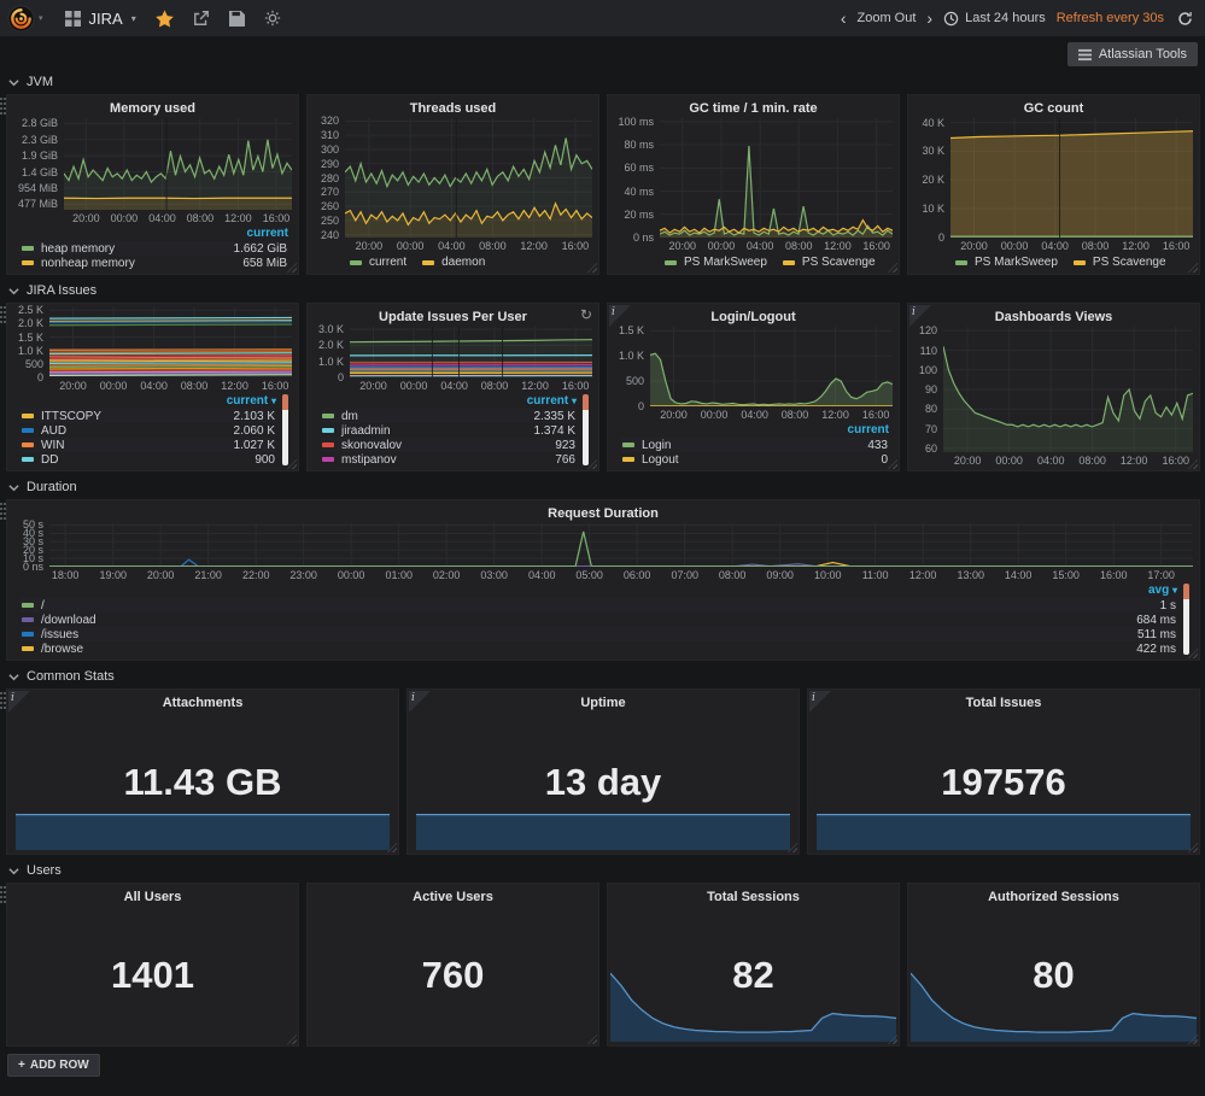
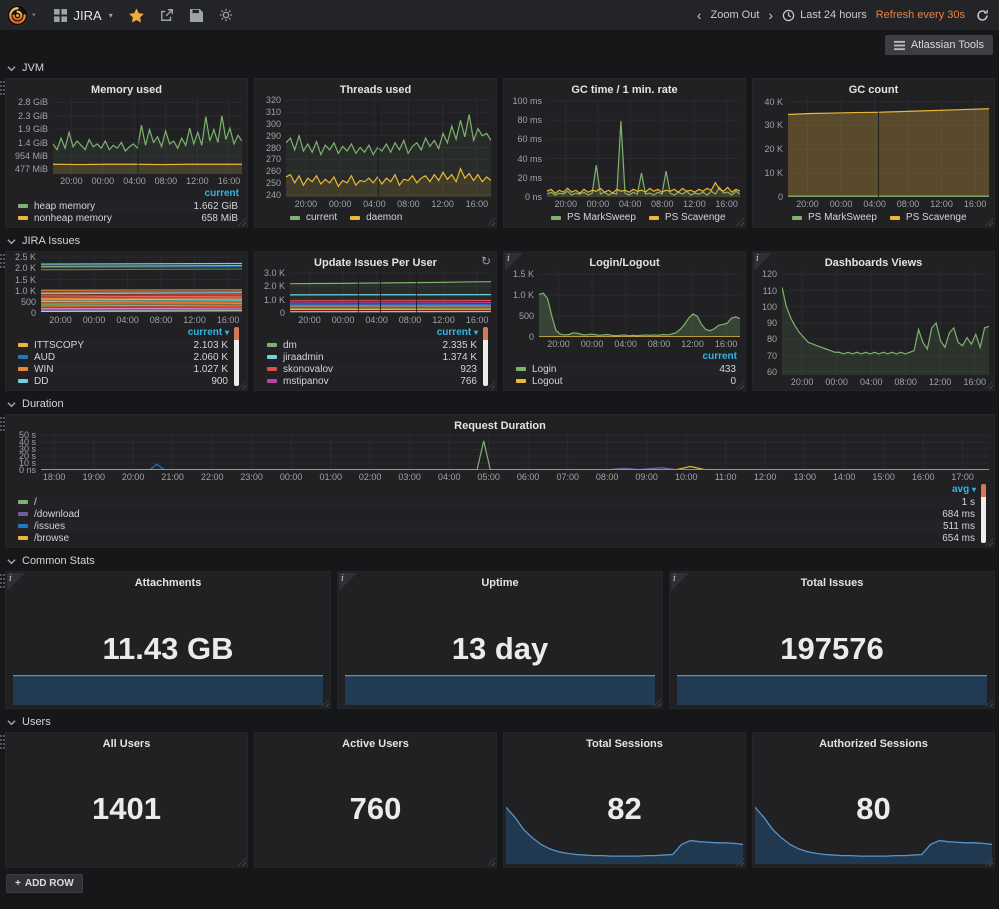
  JIRA
  ▾
  ‹
  Zoom Out
  ›
  Last 24 hours
  Refresh every 30s
  Atlassian Tools
  JVM
  Memory used
  2.8 GiB
  2.3 GiB
  1.9 GiB
  1.4 GiB
  954 MiB
  477 MiB
  20:00
  00:00
  04:00
  08:00
  12:00
  16:00
  current
  heap memory
  1.662 GiB
  nonheap memory
  658 MiB
  Threads used
  320
  310
  300
  290
  280
  270
  260
  250
  240
  20:00
  00:00
  04:00
  08:00
  12:00
  16:00
  current
  daemon
  GC time / 1 min. rate
  100 ms
  80 ms
  60 ms
  40 ms
  20 ms
  0 ns
  20:00
  00:00
  04:00
  08:00
  12:00
  16:00
  PS MarkSweep
  PS Scavenge
  GC count
  40 K
  30 K
  20 K
  10 K
  0
  20:00
  00:00
  04:00
  08:00
  12:00
  16:00
  PS MarkSweep
  PS Scavenge
  JIRA Issues
  2.5 K
  2.0 K
  1.5 K
  1.0 K
  500
  0
  20:00
  00:00
  04:00
  08:00
  12:00
  16:00
  current ▾
  ITTSCOPY
  2.103 K
  AUD
  2.060 K
  WIN
  1.027 K
  DD
  900
  ↻
  Update Issues Per User
  3.0 K
  2.0 K
  1.0 K
  0
  20:00
  00:00
  04:00
  08:00
  12:00
  16:00
  current ▾
  dm
  2.335 K
  jiraadmin
  1.374 K
  skonovalov
  923
  mstipanov
  766
  i
  Login/Logout
  1.5 K
  1.0 K
  500
  0
  20:00
  00:00
  04:00
  08:00
  12:00
  16:00
  current
  Login
  433
  Logout
  0
  i
  Dashboards Views
  120
  110
  100
  90
  80
  70
  60
  20:00
  00:00
  04:00
  08:00
  12:00
  16:00
  Duration
  Request Duration
  50 s
  40 s
  30 s
  20 s
  10 s
  0 ns
  18:00
  19:00
  20:00
  21:00
  22:00
  23:00
  00:00
  01:00
  02:00
  03:00
  04:00
  05:00
  06:00
  07:00
  08:00
  09:00
  10:00
  11:00
  12:00
  13:00
  14:00
  15:00
  16:00
  17:00
  avg ▾
  /
  1 s
  /download
  684 ms
  /issues
  511 ms
  /browse
- 422 ms
+ 654 ms
  Common Stats
  i
  Attachments
  11.43 GB
  i
  Uptime
  13 day
  i
  Total Issues
  197576
  Users
  All Users
  1401
  Active Users
  760
  Total Sessions
  82
  Authorized Sessions
  80
  +
  ADD ROW
